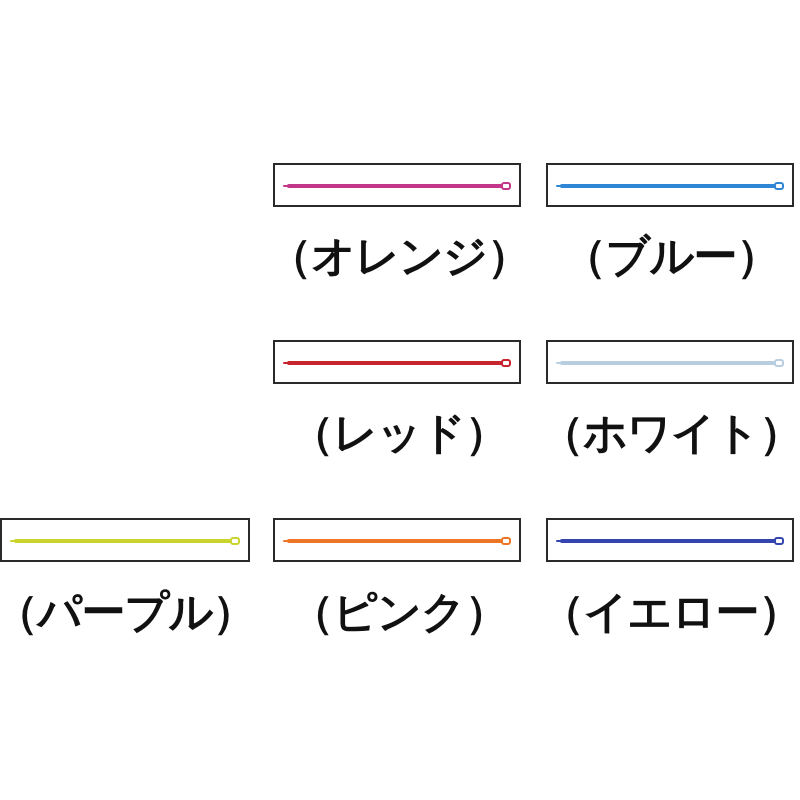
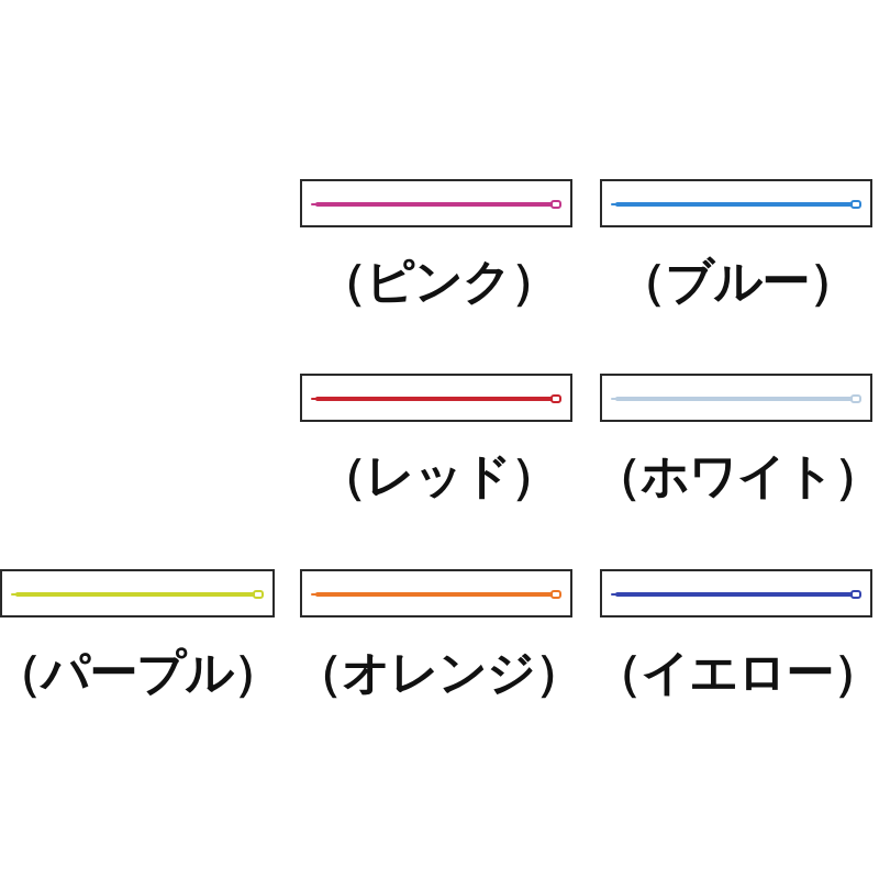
- （オレンジ）
+ （ピンク）
  （ブルー）
  （レッド）
  （ホワイト）
  （パープル）
- （ピンク）
+ （オレンジ）
  （イエロー）
